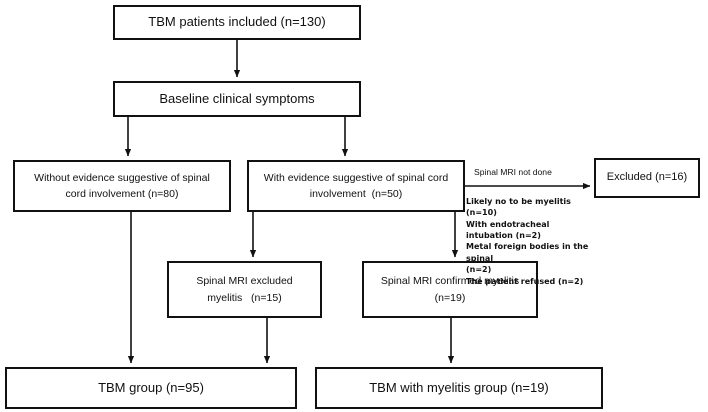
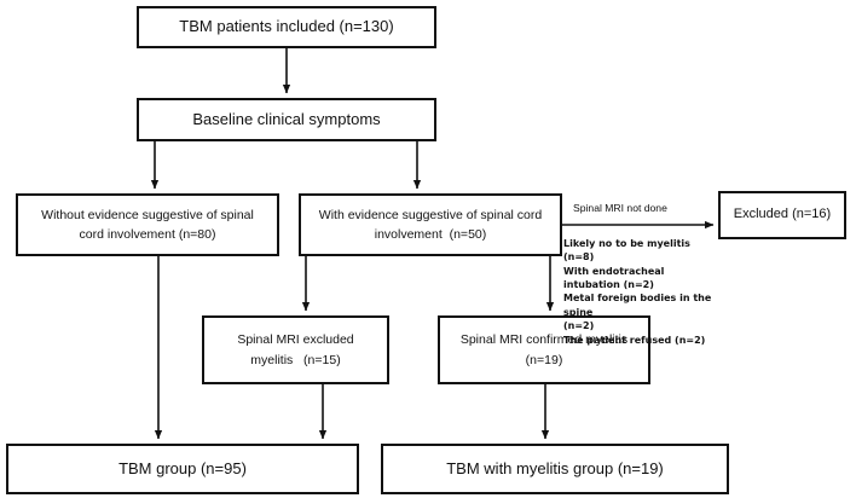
  TBM patients included (n=130)
  Baseline clinical symptoms
  Without evidence suggestive of spinal
  cord involvement (n=80)
  With evidence suggestive of spinal cord
  involvement (n=50)
  Excluded (n=16)
  Spinal MRI excluded
  myelitis (n=15)
  Spinal MRI confirmed myelitis
  (n=19)
  TBM group (n=95)
  TBM with myelitis group (n=19)
  Spinal MRI not done
- Likely no to be myelitis (n=10)
+ Likely no to be myelitis (n=8)
  With endotracheal intubation (n=2)
- Metal foreign bodies in the spinal
+ Metal foreign bodies in the spine
  (n=2)
  The patient refused (n=2)
